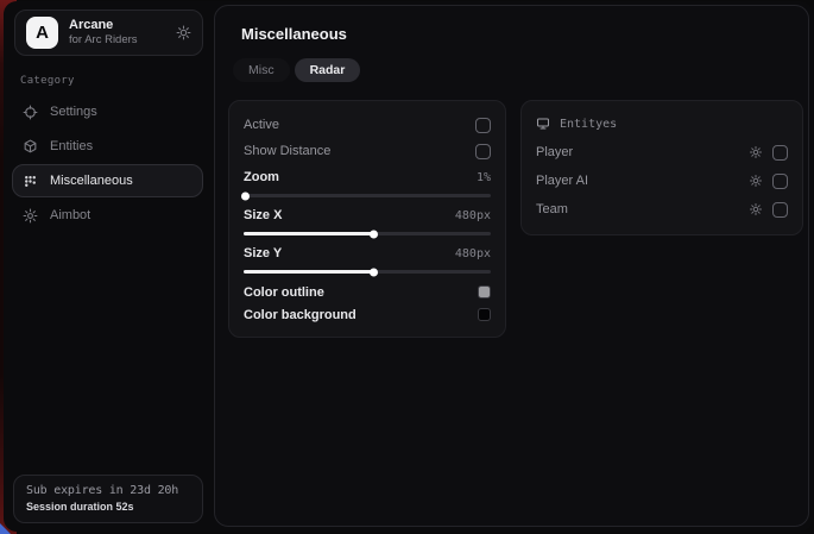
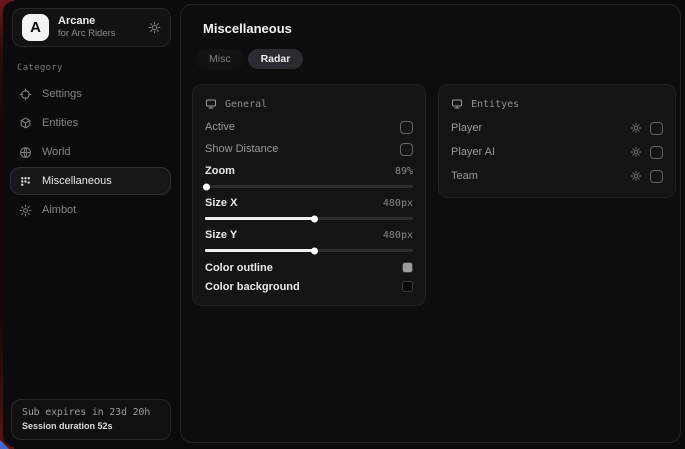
  A
  Arcane
  for Arc Riders
  Category
  Settings
  Entities
+ World
  Miscellaneous
  Aimbot
  Sub expires in 23d 20h
  Session duration 52s
  Miscellaneous
  Misc
  Radar
+ General
  Active
  Show Distance
  Zoom
- 1%
+ 89%
  Size X
  480px
  Size Y
  480px
  Color outline
  Color background
  Entityes
  Player
  Player AI
  Team
